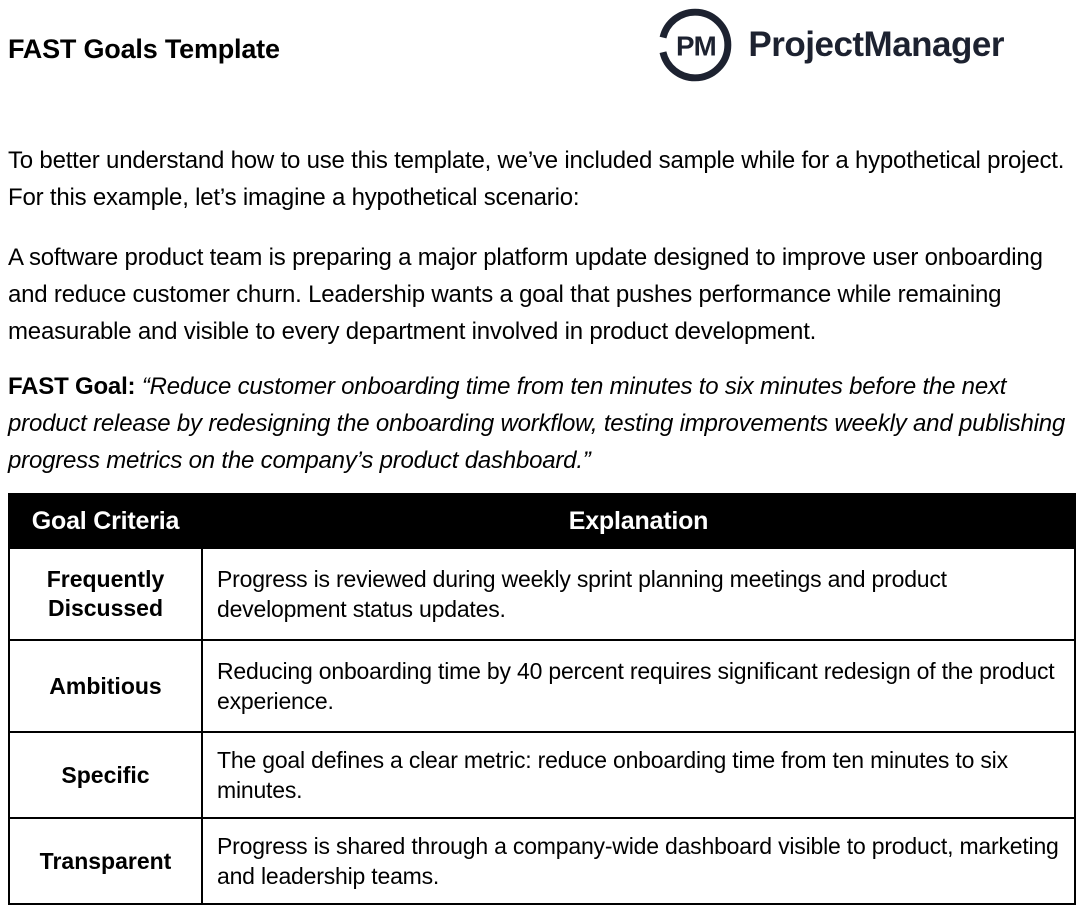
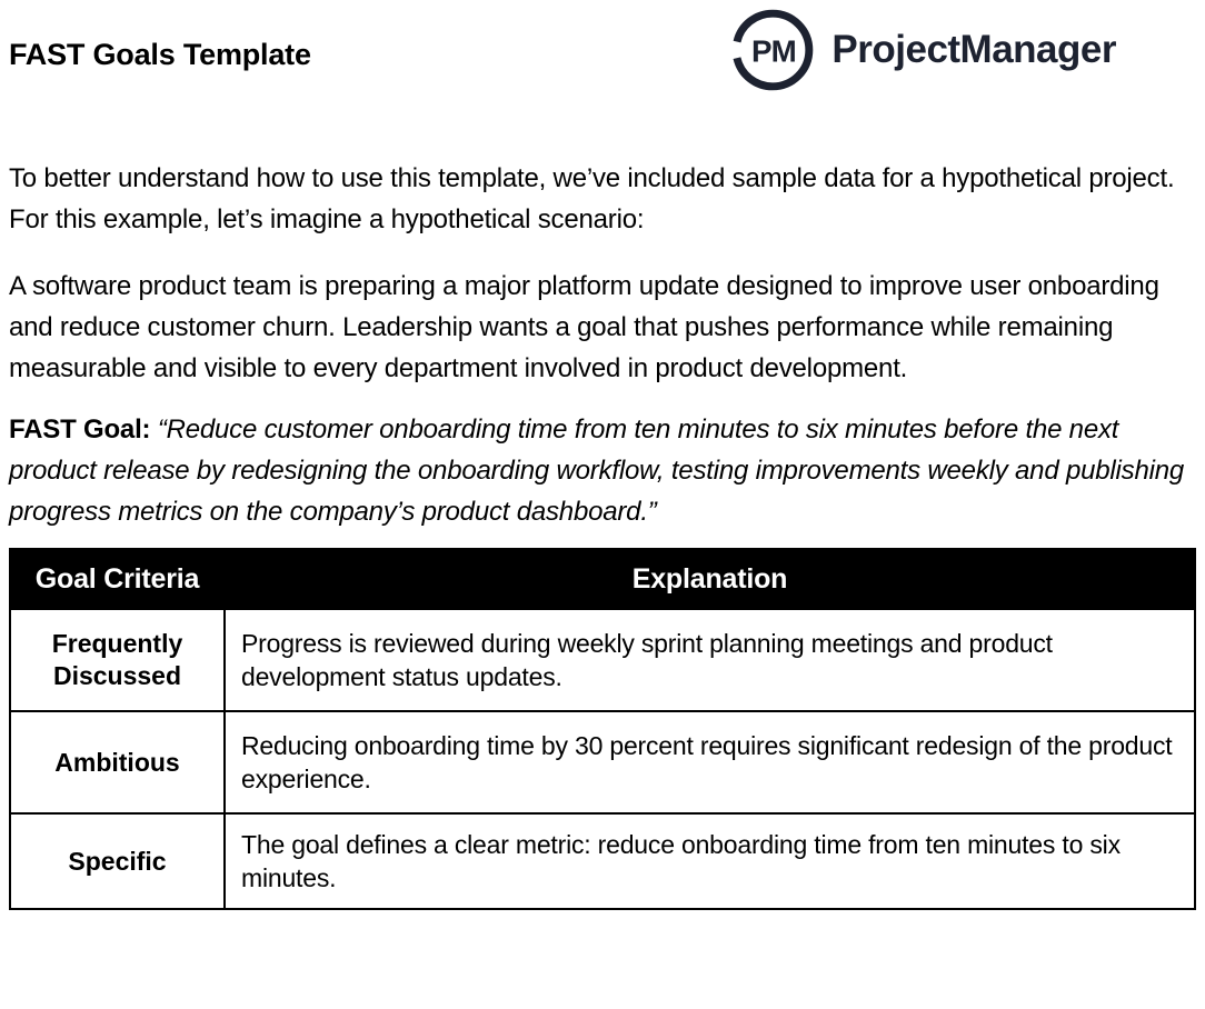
  FAST Goals Template
  PM
  ProjectManager
- To better understand how to use this template, we’ve included sample while for a hypothetical project. For this example, let’s imagine a hypothetical scenario:
+ To better understand how to use this template, we’ve included sample data for a hypothetical project. For this example, let’s imagine a hypothetical scenario:
  A software product team is preparing a major platform update designed to improve user onboarding and reduce customer churn. Leadership wants a goal that pushes performance while remaining measurable and visible to every department involved in product development.
  FAST Goal: “Reduce customer onboarding time from ten minutes to six minutes before the next product release by redesigning the onboarding workflow, testing improvements weekly and publishing progress metrics on the company’s product dashboard.”
  Goal Criteria	Explanation
  Frequently Discussed	Progress is reviewed during weekly sprint planning meetings and product development status updates.
- Ambitious	Reducing onboarding time by 40 percent requires significant redesign of the product experience.
+ Ambitious	Reducing onboarding time by 30 percent requires significant redesign of the product experience.
  Specific	The goal defines a clear metric: reduce onboarding time from ten minutes to six minutes.
- Transparent	Progress is shared through a company-wide dashboard visible to product, marketing and leadership teams.
